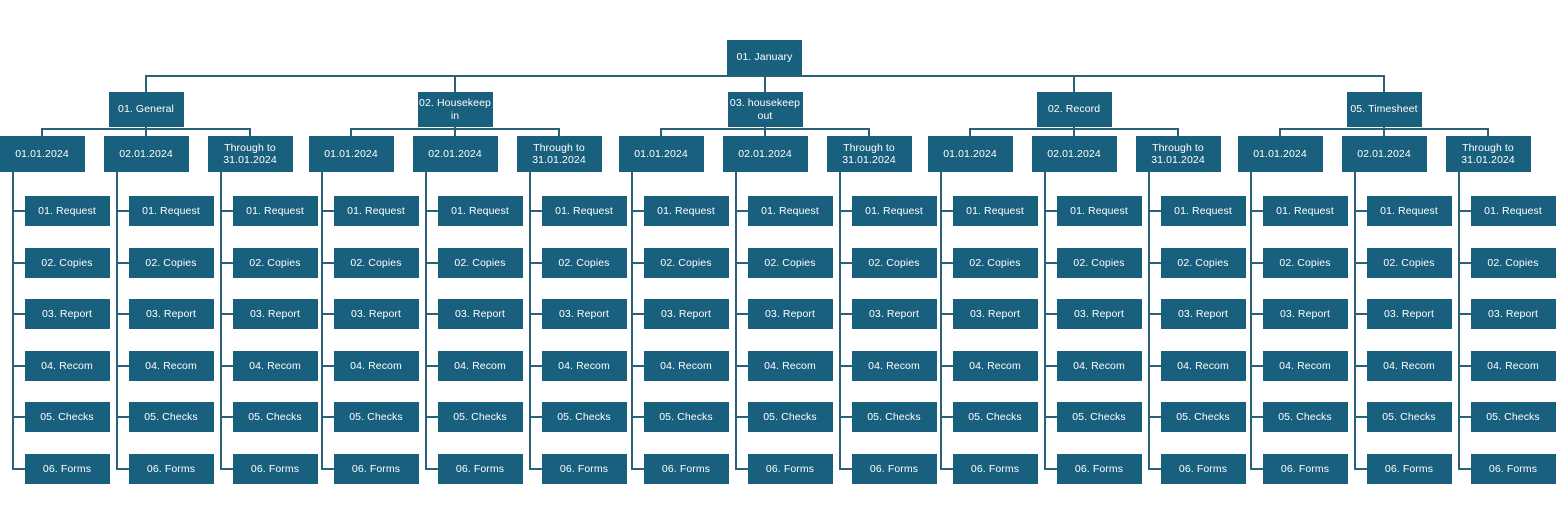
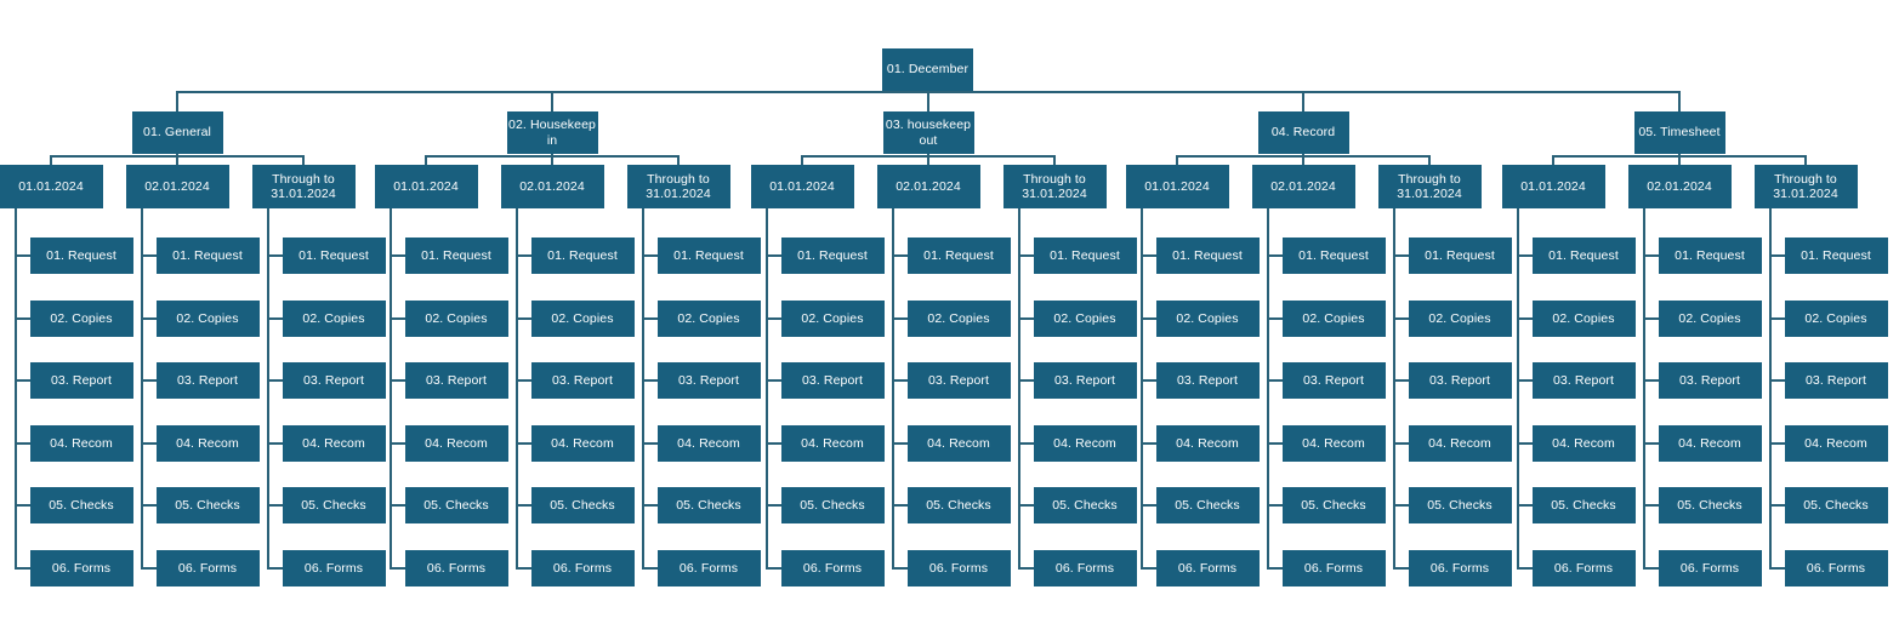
- 01. January
+ 01. December
  01. General
  01.01.2024
  01. Request
  02. Copies
  03. Report
  04. Recom
  05. Checks
  06. Forms
  02.01.2024
  01. Request
  02. Copies
  03. Report
  04. Recom
  05. Checks
  06. Forms
  Through to
  31.01.2024
  01. Request
  02. Copies
  03. Report
  04. Recom
  05. Checks
  06. Forms
  02. Housekeep
  in
  01.01.2024
  01. Request
  02. Copies
  03. Report
  04. Recom
  05. Checks
  06. Forms
  02.01.2024
  01. Request
  02. Copies
  03. Report
  04. Recom
  05. Checks
  06. Forms
  Through to
  31.01.2024
  01. Request
  02. Copies
  03. Report
  04. Recom
  05. Checks
  06. Forms
  03. housekeep
  out
  01.01.2024
  01. Request
  02. Copies
  03. Report
  04. Recom
  05. Checks
  06. Forms
  02.01.2024
  01. Request
  02. Copies
  03. Report
  04. Recom
  05. Checks
  06. Forms
  Through to
  31.01.2024
  01. Request
  02. Copies
  03. Report
  04. Recom
  05. Checks
  06. Forms
- 02. Record
+ 04. Record
  01.01.2024
  01. Request
  02. Copies
  03. Report
  04. Recom
  05. Checks
  06. Forms
  02.01.2024
  01. Request
  02. Copies
  03. Report
  04. Recom
  05. Checks
  06. Forms
  Through to
  31.01.2024
  01. Request
  02. Copies
  03. Report
  04. Recom
  05. Checks
  06. Forms
  05. Timesheet
  01.01.2024
  01. Request
  02. Copies
  03. Report
  04. Recom
  05. Checks
  06. Forms
  02.01.2024
  01. Request
  02. Copies
  03. Report
  04. Recom
  05. Checks
  06. Forms
  Through to
  31.01.2024
  01. Request
  02. Copies
  03. Report
  04. Recom
  05. Checks
  06. Forms
